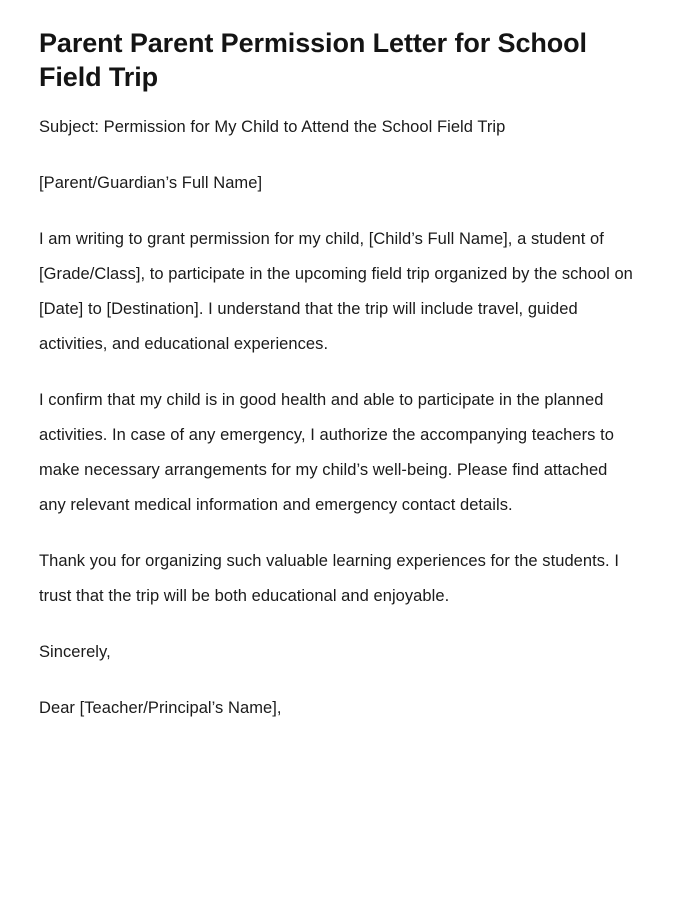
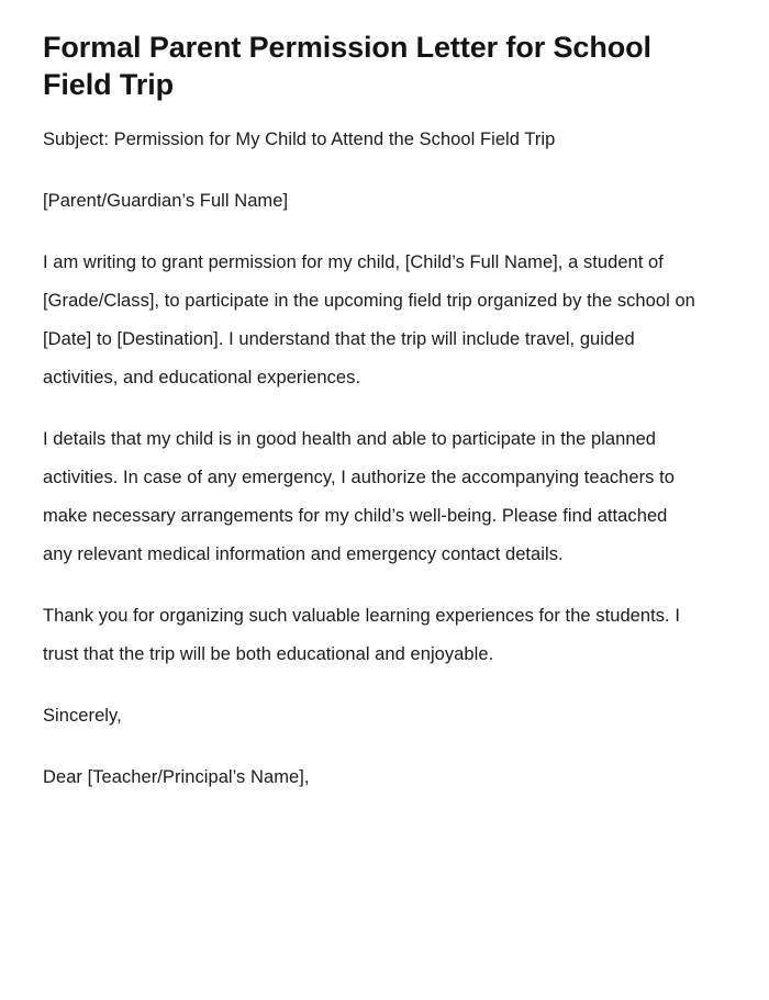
- Parent Parent Permission Letter for School Field Trip
+ Formal Parent Permission Letter for School Field Trip
  Subject: Permission for My Child to Attend the School Field Trip
  [Parent/Guardian’s Full Name]
  I am writing to grant permission for my child, [Child’s Full Name], a student of [Grade/Class], to participate in the upcoming field trip organized by the school on [Date] to [Destination]. I understand that the trip will include travel, guided activities, and educational experiences.
- I confirm that my child is in good health and able to participate in the planned activities. In case of any emergency, I authorize the accompanying teachers to make necessary arrangements for my child’s well-being. Please find attached any relevant medical information and emergency contact details.
+ I details that my child is in good health and able to participate in the planned activities. In case of any emergency, I authorize the accompanying teachers to make necessary arrangements for my child’s well-being. Please find attached any relevant medical information and emergency contact details.
  Thank you for organizing such valuable learning experiences for the students. I trust that the trip will be both educational and enjoyable.
  Sincerely,
  Dear [Teacher/Principal’s Name],
